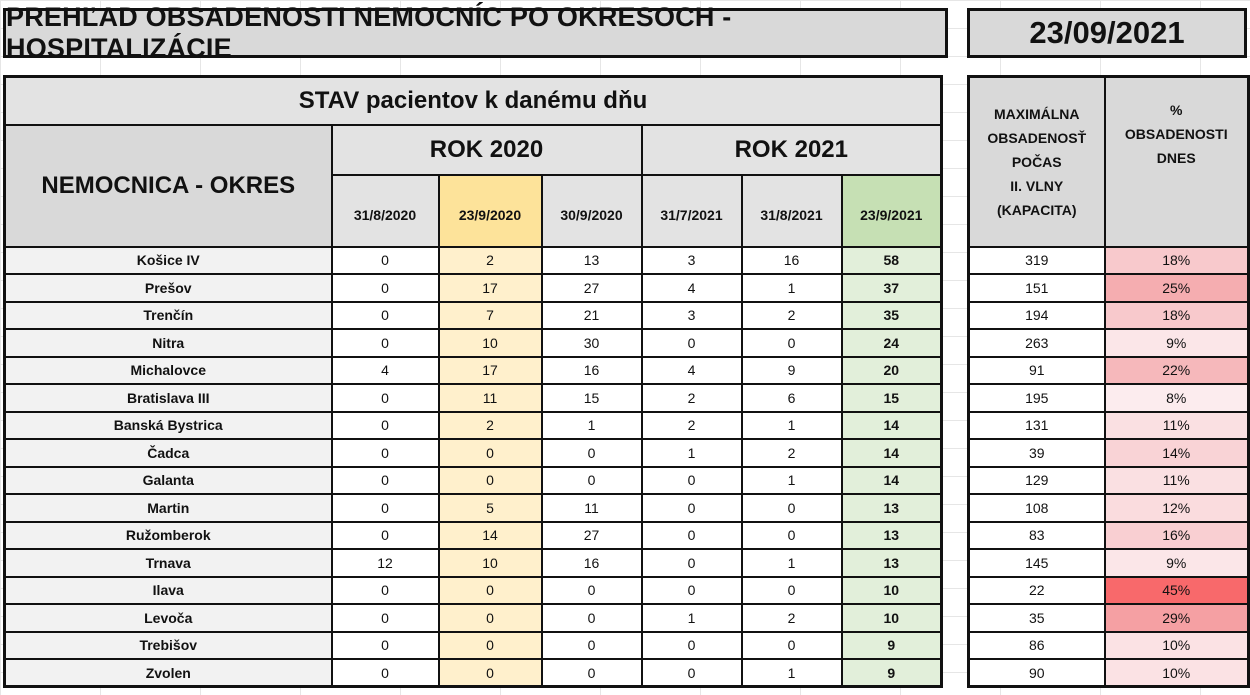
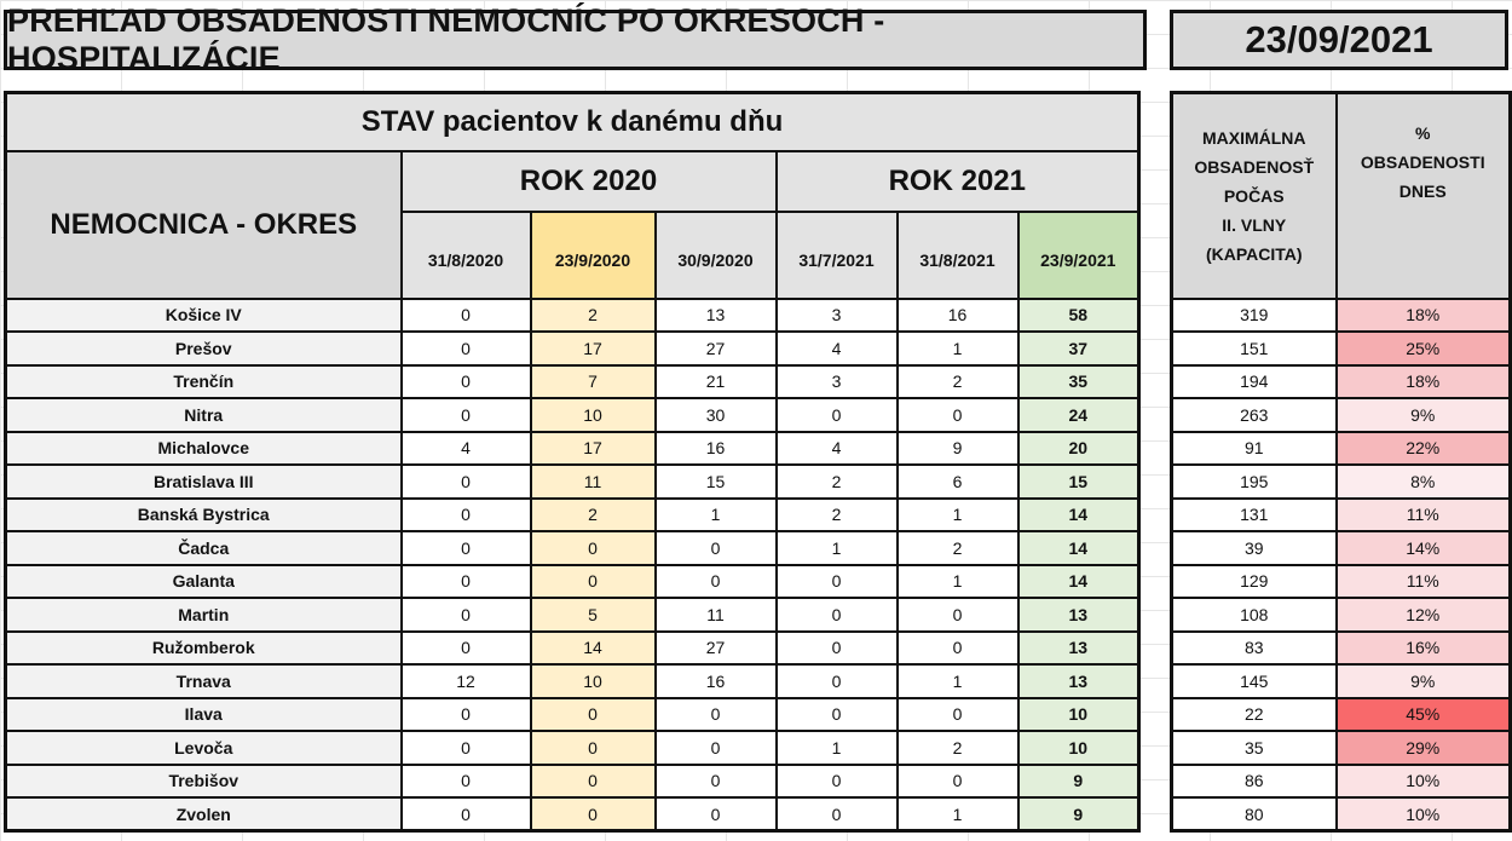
  PREHĽAD OBSADENOSTI NEMOCNÍC PO OKRESOCH - HOSPITALIZÁCIE
  23/09/2021
  STAV pacientov k danému dňu
  NEMOCNICA - OKRES	ROK 2020	ROK 2021
  31/8/2020	23/9/2020	30/9/2020	31/7/2021	31/8/2021	23/9/2021
  Košice IV	0	2	13	3	16	58
  Prešov	0	17	27	4	1	37
  Trenčín	0	7	21	3	2	35
  Nitra	0	10	30	0	0	24
  Michalovce	4	17	16	4	9	20
  Bratislava III	0	11	15	2	6	15
  Banská Bystrica	0	2	1	2	1	14
  Čadca	0	0	0	1	2	14
  Galanta	0	0	0	0	1	14
  Martin	0	5	11	0	0	13
  Ružomberok	0	14	27	0	0	13
  Trnava	12	10	16	0	1	13
  Ilava	0	0	0	0	0	10
  Levoča	0	0	0	1	2	10
  Trebišov	0	0	0	0	0	9
  Zvolen	0	0	0	0	1	9
  MAXIMÁLNA OBSADENOSŤ POČAS II. VLNY (KAPACITA)	% OBSADENOSTI DNES
  319	18%
  151	25%
  194	18%
  263	9%
  91	22%
  195	8%
  131	11%
  39	14%
  129	11%
  108	12%
  83	16%
  145	9%
  22	45%
  35	29%
  86	10%
- 90	10%
+ 80	10%
